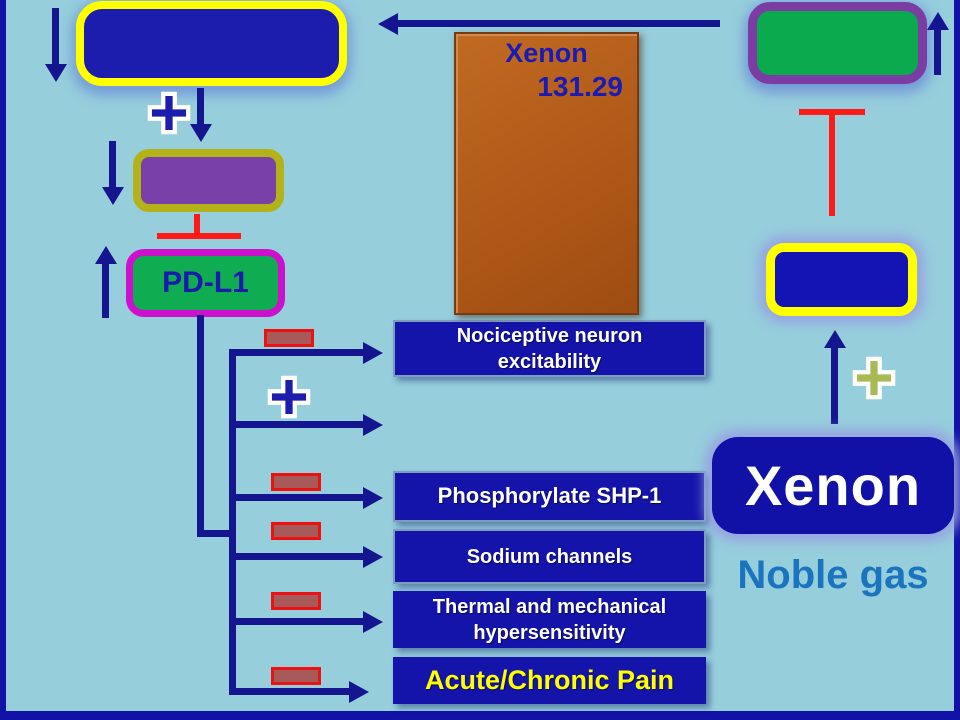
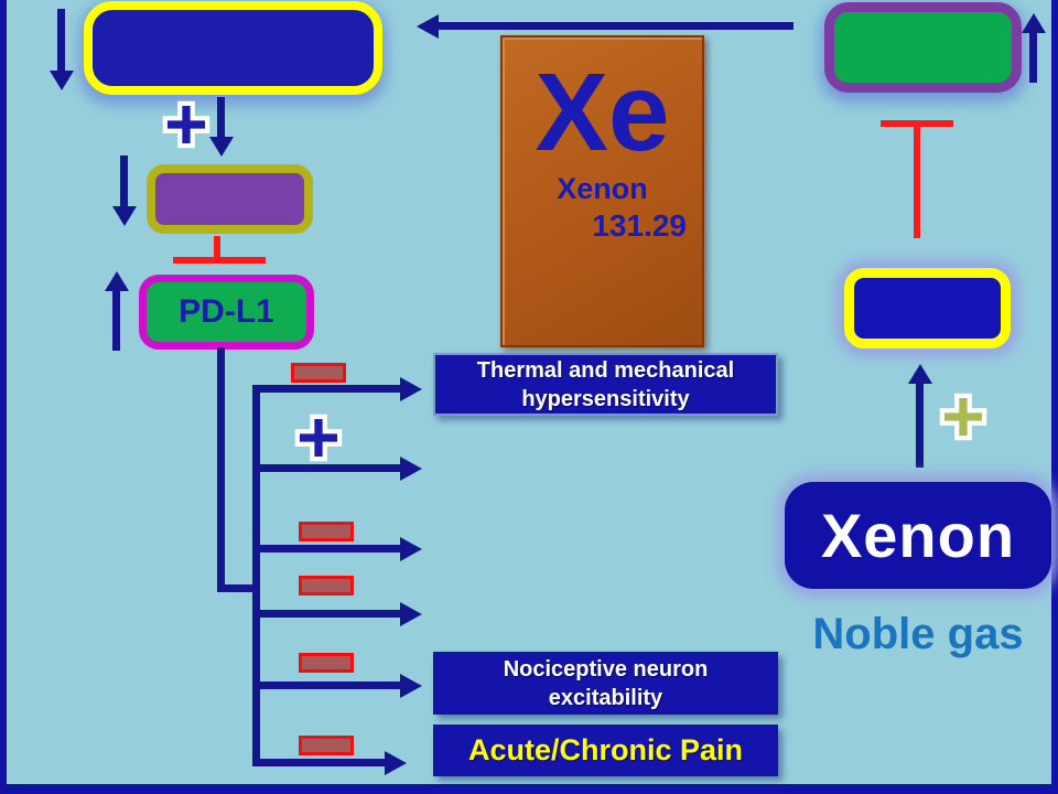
  PD-L1
- Nociceptive neuron excitability
+ Thermal and mechanical hypersensitivity
- Phosphorylate SHP-1
- Sodium channels
- Thermal and mechanical hypersensitivity
+ Nociceptive neuron excitability
  Acute/Chronic Pain
+ Xe
  Xenon
  131.29
  Xenon
  Noble gas
